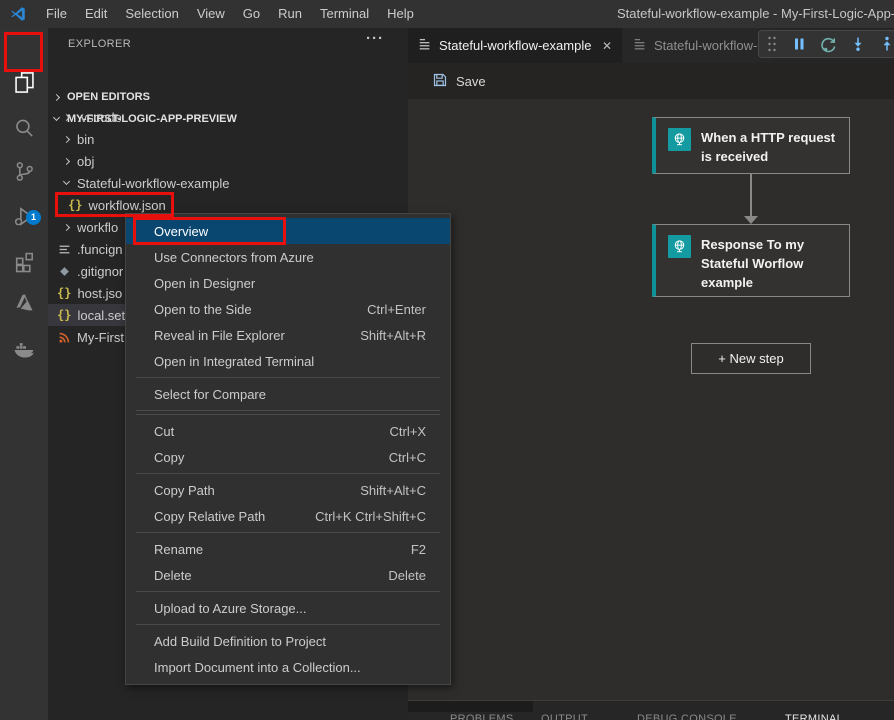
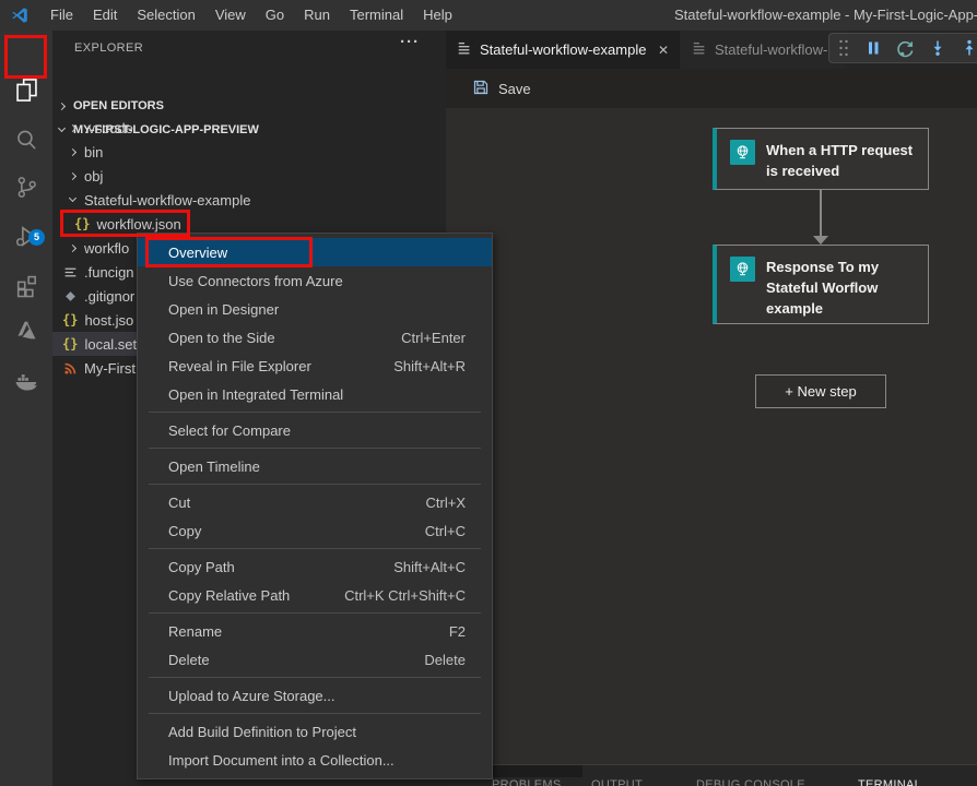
  File
  Edit
  Selection
  View
  Go
  Run
  Terminal
  Help
  Stateful-workflow-example - My-First-Logic-App-
- 1
+ 5
  EXPLORER
  ···
  OPEN EDITORS
  MY-FIRST-LOGIC-APP-PREVIEW
  .vscode
  bin
  obj
  Stateful-workflow-example
  {}
  workflow.json
  workflo
  .funcign
  .gitignor
  {}
  host.jso
  {}
  local.set
  My-First
  Stateful-workflow-example
  ✕
  Stateful-workflow-
  Save
  When a HTTP request is received
  Response To my Stateful Worflow example
  + New step
  PROBLEMS
  OUTPUT
  DEBUG CONSOLE
  TERMINAL
  Overview
  Use Connectors from Azure
  Open in Designer
  Open to the Side
  Ctrl+Enter
  Reveal in File Explorer
  Shift+Alt+R
  Open in Integrated Terminal
  Select for Compare
+ Open Timeline
  Cut
  Ctrl+X
  Copy
  Ctrl+C
  Copy Path
  Shift+Alt+C
  Copy Relative Path
  Ctrl+K Ctrl+Shift+C
  Rename
  F2
  Delete
  Delete
  Upload to Azure Storage...
  Add Build Definition to Project
  Import Document into a Collection...
